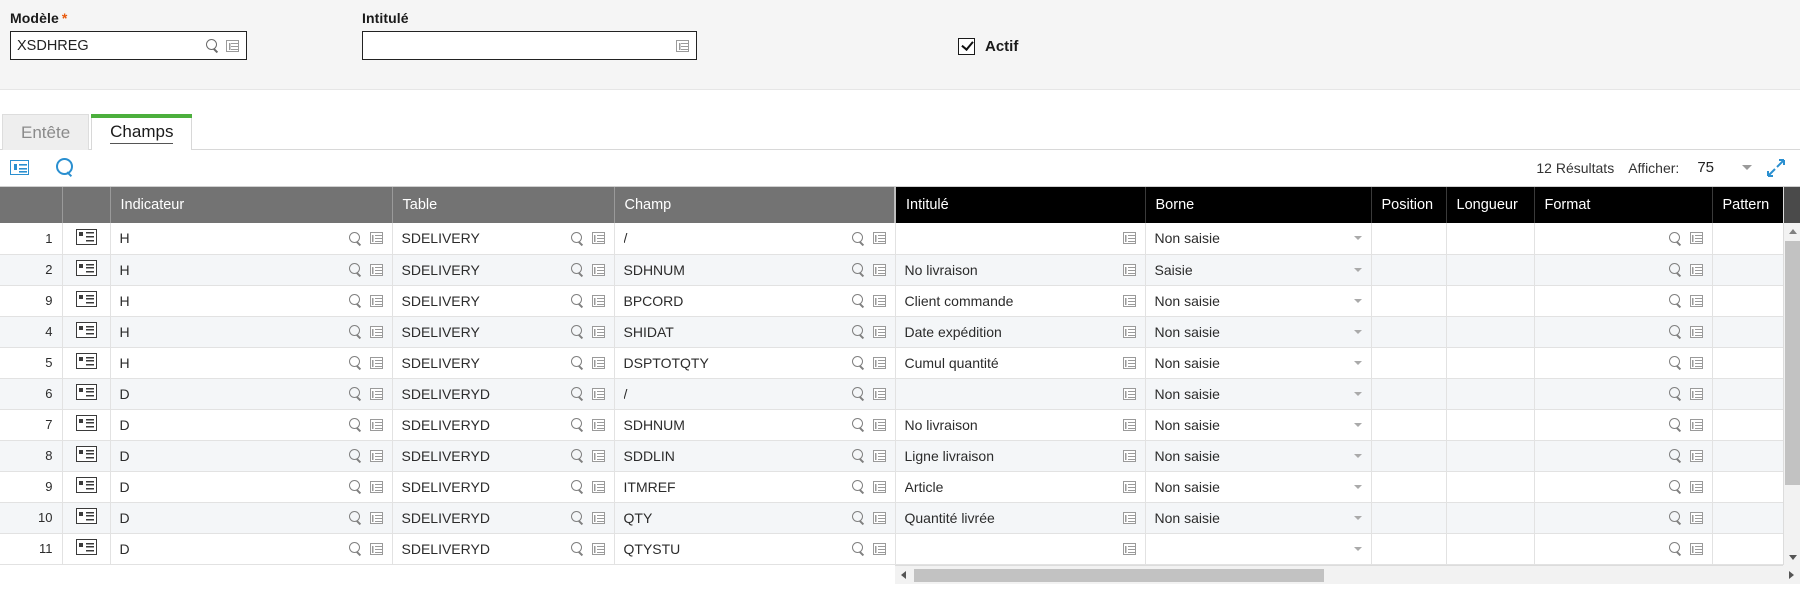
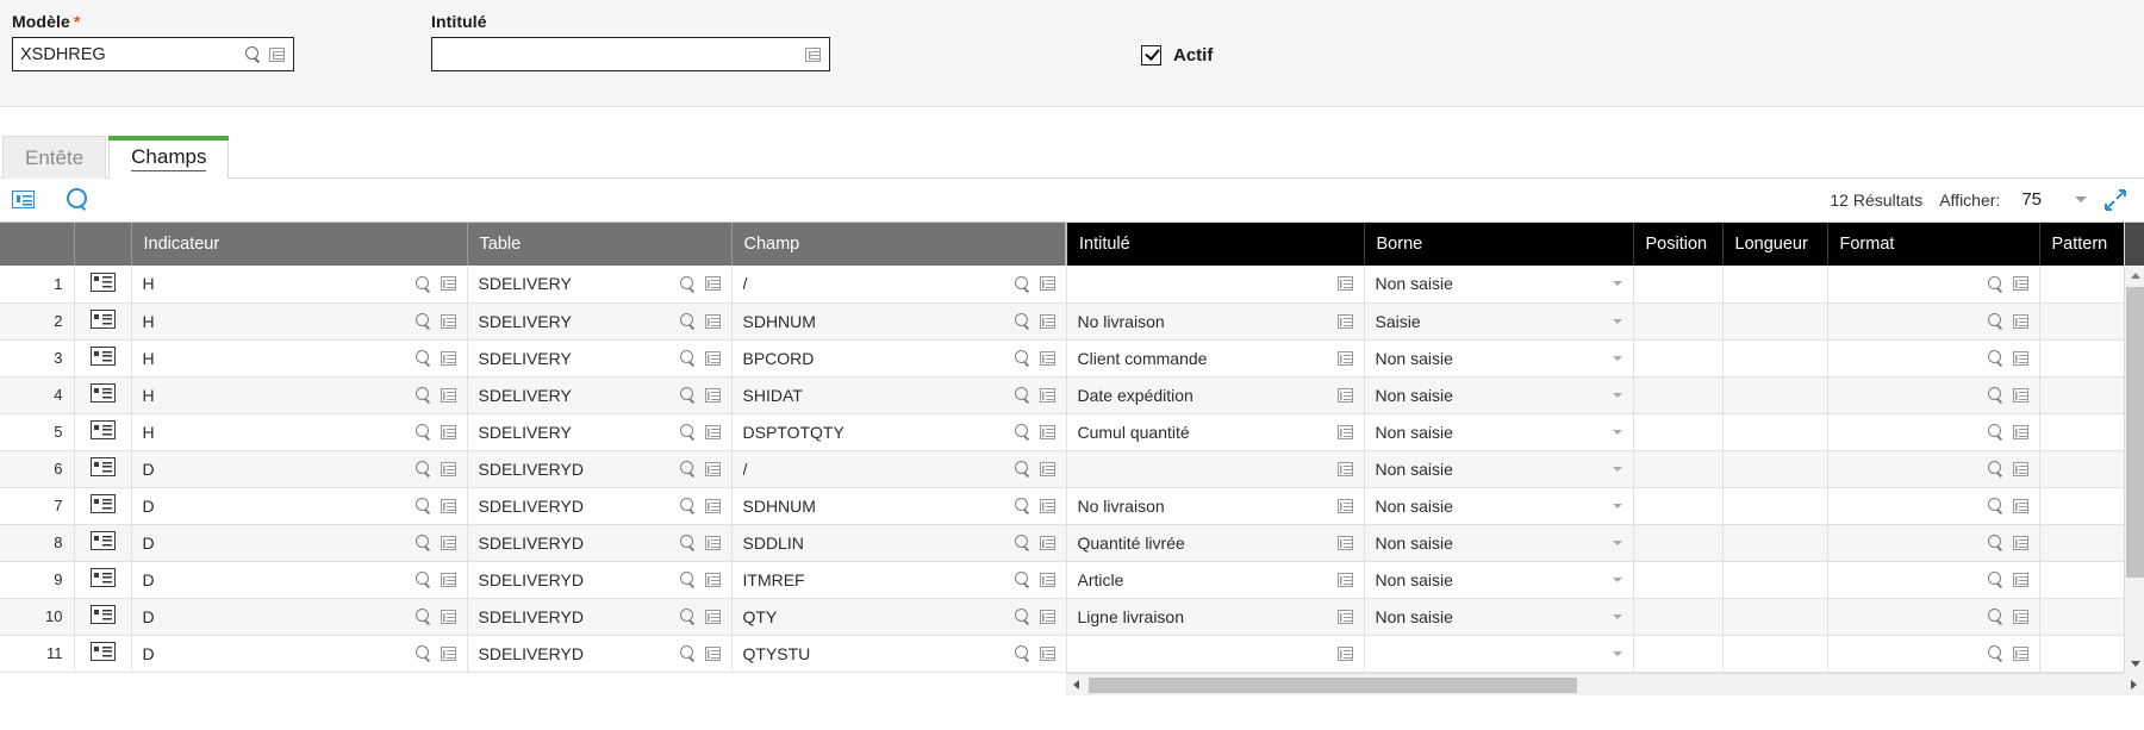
  Modèle *
  XSDHREG
  Intitulé
  Actif
  Entête
  Champs
  12 Résultats
  Afficher:
  75
  		Indicateur	Table	Champ	Intitulé	Borne	Position	Longueur	Format	Pattern
  1		H	SDELIVERY	/		Non saisie
  2		H	SDELIVERY	SDHNUM	No livraison	Saisie
- 9		H	SDELIVERY	BPCORD	Client commande	Non saisie
+ 3		H	SDELIVERY	BPCORD	Client commande	Non saisie
  4		H	SDELIVERY	SHIDAT	Date expédition	Non saisie
  5		H	SDELIVERY	DSPTOTQTY	Cumul quantité	Non saisie
  6		D	SDELIVERYD	/		Non saisie
  7		D	SDELIVERYD	SDHNUM	No livraison	Non saisie
- 8		D	SDELIVERYD	SDDLIN	Ligne livraison	Non saisie
+ 8		D	SDELIVERYD	SDDLIN	Quantité livrée	Non saisie
  9		D	SDELIVERYD	ITMREF	Article	Non saisie
- 10		D	SDELIVERYD	QTY	Quantité livrée	Non saisie
+ 10		D	SDELIVERYD	QTY	Ligne livraison	Non saisie
  11		D	SDELIVERYD	QTYSTU
